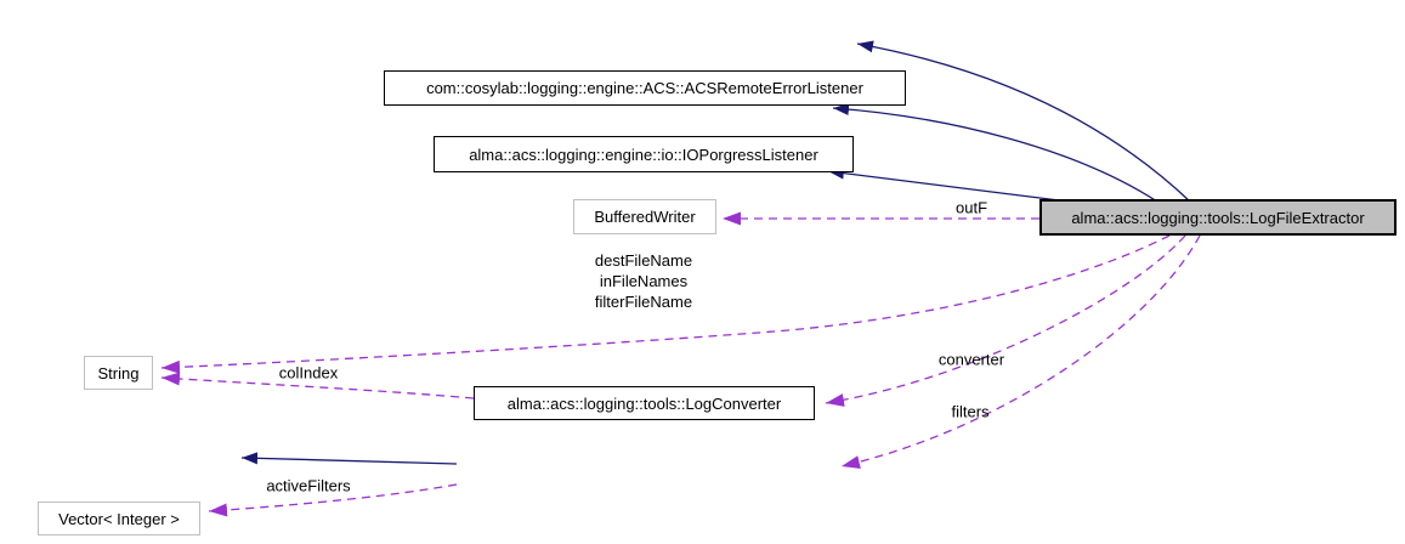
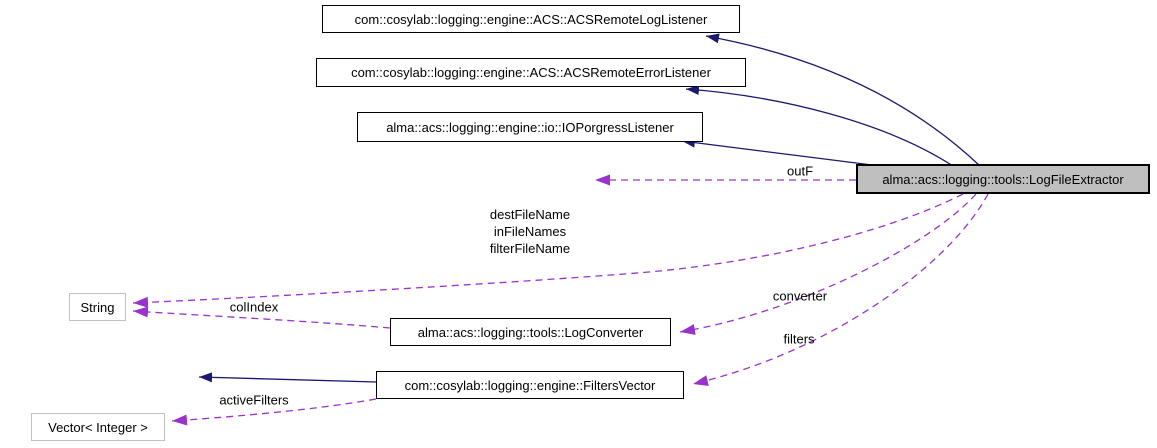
+ com::cosylab::logging::engine::ACS::ACSRemoteLogListener
  com::cosylab::logging::engine::ACS::ACSRemoteErrorListener
  alma::acs::logging::engine::io::IOPorgressListener
- BufferedWriter
  alma::acs::logging::tools::LogFileExtractor
  String
  Vector< Integer >
  alma::acs::logging::tools::LogConverter
+ com::cosylab::logging::engine::FiltersVector
  outF
  destFileName
  inFileNames
  filterFileName
  colIndex
  converter
  filters
  activeFilters
